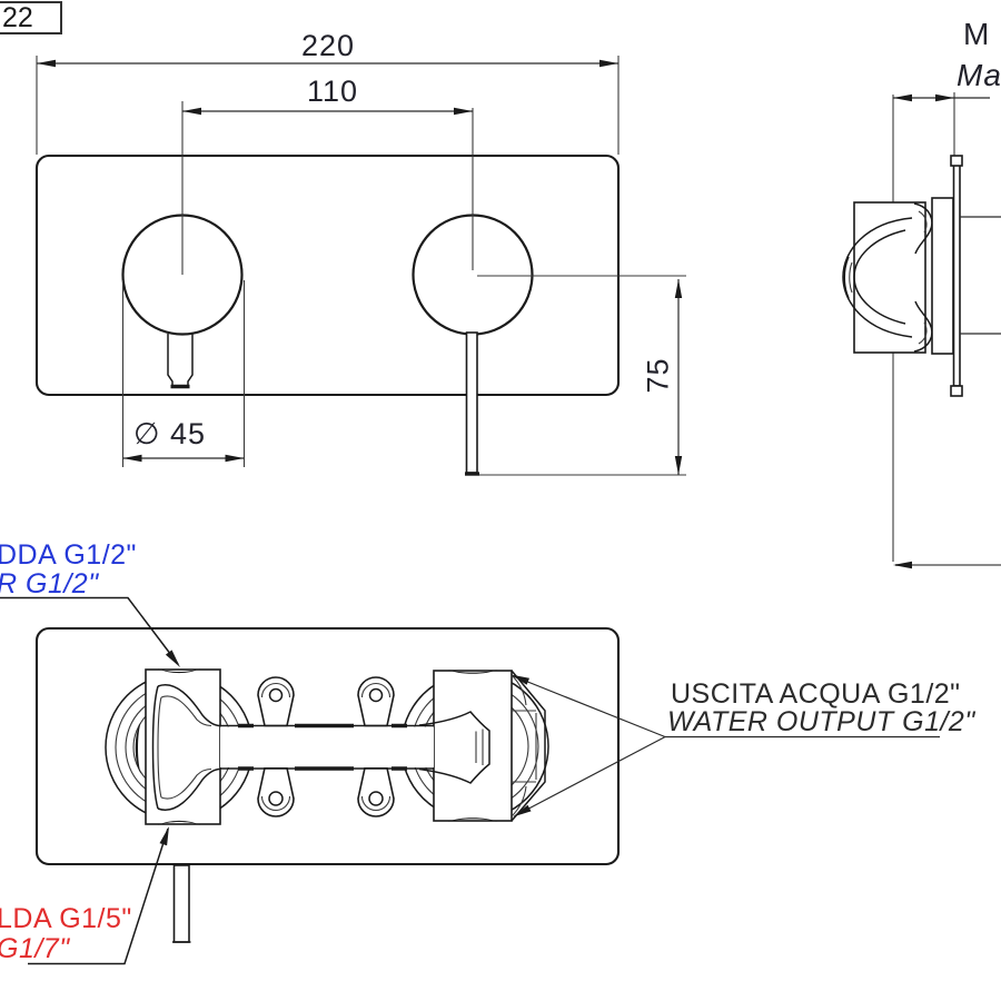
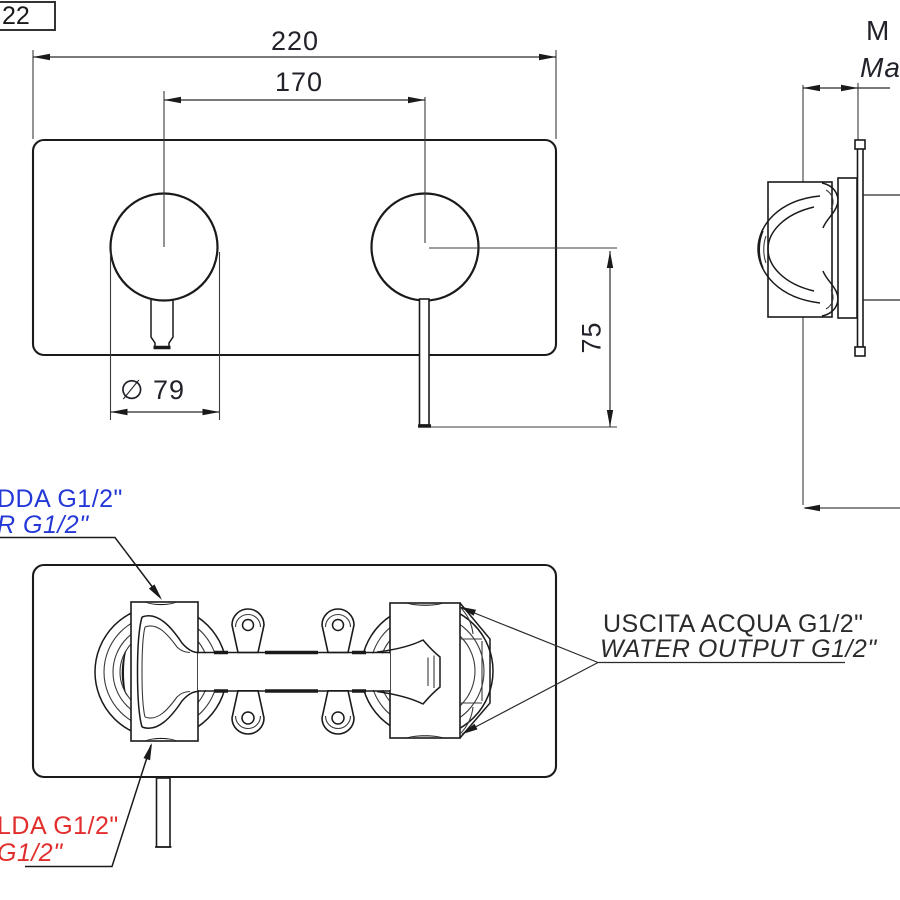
  22
  220
- 110
+ 170
- ∅ 45
+ ∅ 79
  M
  Ma
  DDA G1/2"
  R G1/2"
  USCITA ACQUA G1/2"
  WATER OUTPUT G1/2"
- LDA G1/5"
+ LDA G1/2"
- G1/7"
+ G1/2"
